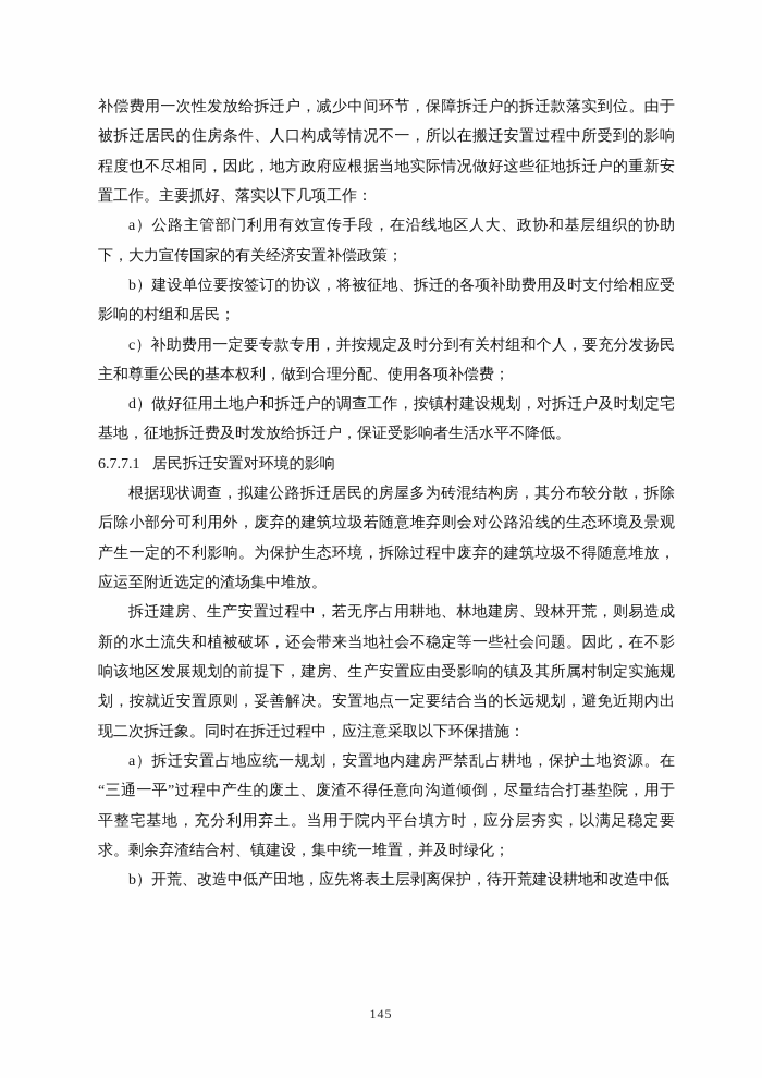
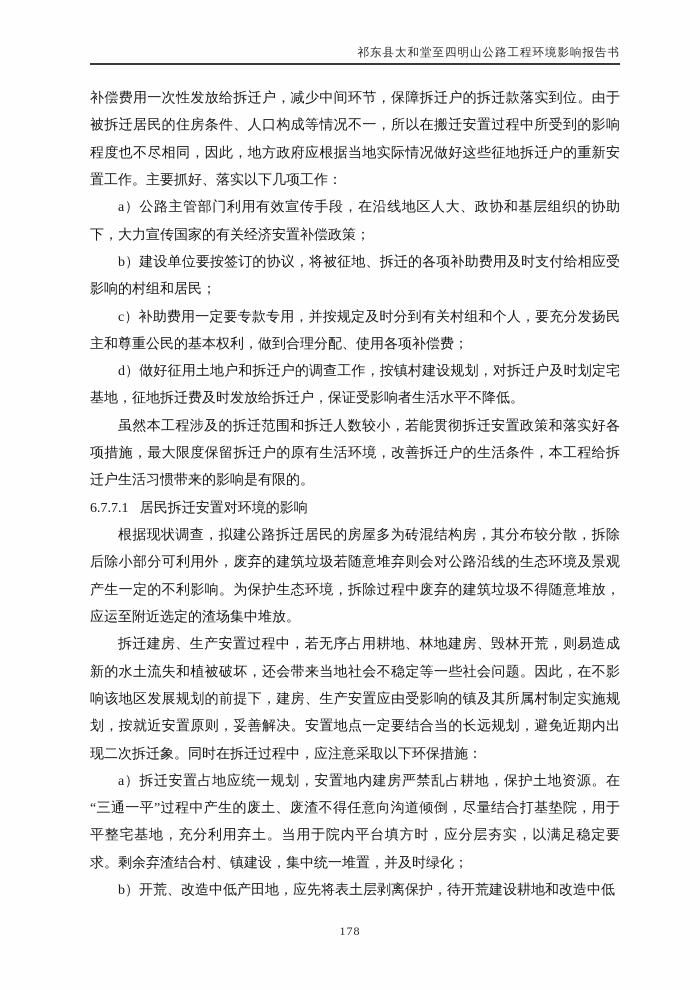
+ 祁东县太和堂至四明山公路工程环境影响报告书
  补偿费用一次性发放给拆迁户，减少中间环节，保障拆迁户的拆迁款落实到位。由于被拆迁居民的住房条件、人口构成等情况不一，所以在搬迁安置过程中所受到的影响程度也不尽相同，因此，地方政府应根据当地实际情况做好这些征地拆迁户的重新安置工作。主要抓好、落实以下几项工作：
  a）公路主管部门利用有效宣传手段，在沿线地区人大、政协和基层组织的协助下，大力宣传国家的有关经济安置补偿政策；
  b）建设单位要按签订的协议，将被征地、拆迁的各项补助费用及时支付给相应受影响的村组和居民；
  c）补助费用一定要专款专用，并按规定及时分到有关村组和个人，要充分发扬民主和尊重公民的基本权利，做到合理分配、使用各项补偿费；
  d）做好征用土地户和拆迁户的调查工作，按镇村建设规划，对拆迁户及时划定宅基地，征地拆迁费及时发放给拆迁户，保证受影响者生活水平不降低。
+ 虽然本工程涉及的拆迁范围和拆迁人数较小，若能贯彻拆迁安置政策和落实好各项措施，最大限度保留拆迁户的原有生活环境，改善拆迁户的生活条件，本工程给拆迁户生活习惯带来的影响是有限的。
  6.7.7.1 居民拆迁安置对环境的影响
  根据现状调查，拟建公路拆迁居民的房屋多为砖混结构房，其分布较分散，拆除后除小部分可利用外，废弃的建筑垃圾若随意堆弃则会对公路沿线的生态环境及景观产生一定的不利影响。为保护生态环境，拆除过程中废弃的建筑垃圾不得随意堆放，应运至附近选定的渣场集中堆放。
  拆迁建房、生产安置过程中，若无序占用耕地、林地建房、毁林开荒，则易造成新的水土流失和植被破坏，还会带来当地社会不稳定等一些社会问题。因此，在不影响该地区发展规划的前提下，建房、生产安置应由受影响的镇及其所属村制定实施规划，按就近安置原则，妥善解决。安置地点一定要结合当的长远规划，避免近期内出现二次拆迁象。同时在拆迁过程中，应注意采取以下环保措施：
  a）拆迁安置占地应统一规划，安置地内建房严禁乱占耕地，保护土地资源。在“三通一平”过程中产生的废土、废渣不得任意向沟道倾倒，尽量结合打基垫院，用于平整宅基地，充分利用弃土。当用于院内平台填方时，应分层夯实，以满足稳定要求。剩余弃渣结合村、镇建设，集中统一堆置，并及时绿化；
  b）开荒、改造中低产田地，应先将表土层剥离保护，待开荒建设耕地和改造中低
- 145
+ 178
